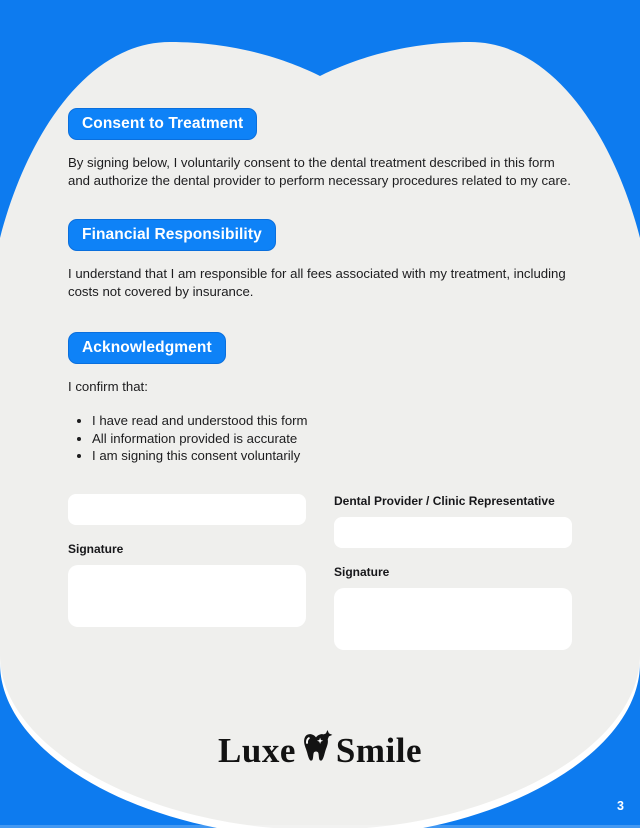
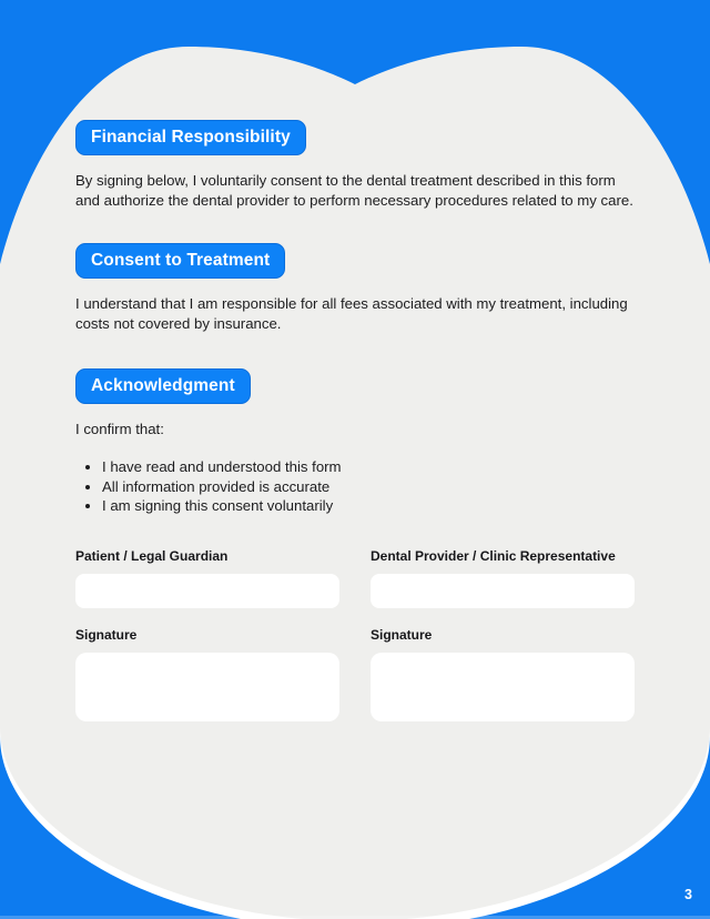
- Consent to Treatment
+ Financial Responsibility
  By signing below, I voluntarily consent to the dental treatment described in this form and authorize the dental provider to perform necessary procedures related to my care.
- Financial Responsibility
+ Consent to Treatment
  I understand that I am responsible for all fees associated with my treatment, including costs not covered by insurance.
  Acknowledgment
  I confirm that:
  I have read and understood this form
  All information provided is accurate
  I am signing this consent voluntarily
+ Patient / Legal Guardian
  Signature
  Dental Provider / Clinic Representative
  Signature
- Luxe
- Smile
  3
